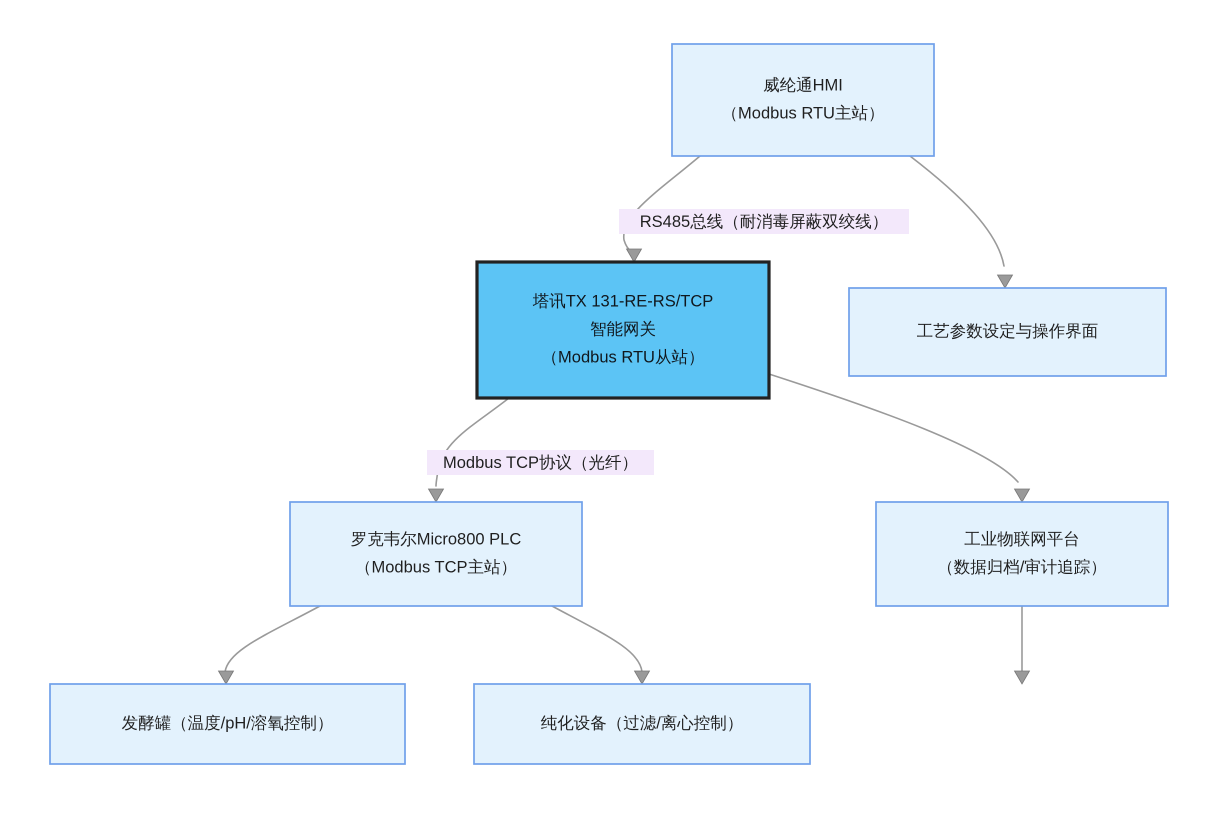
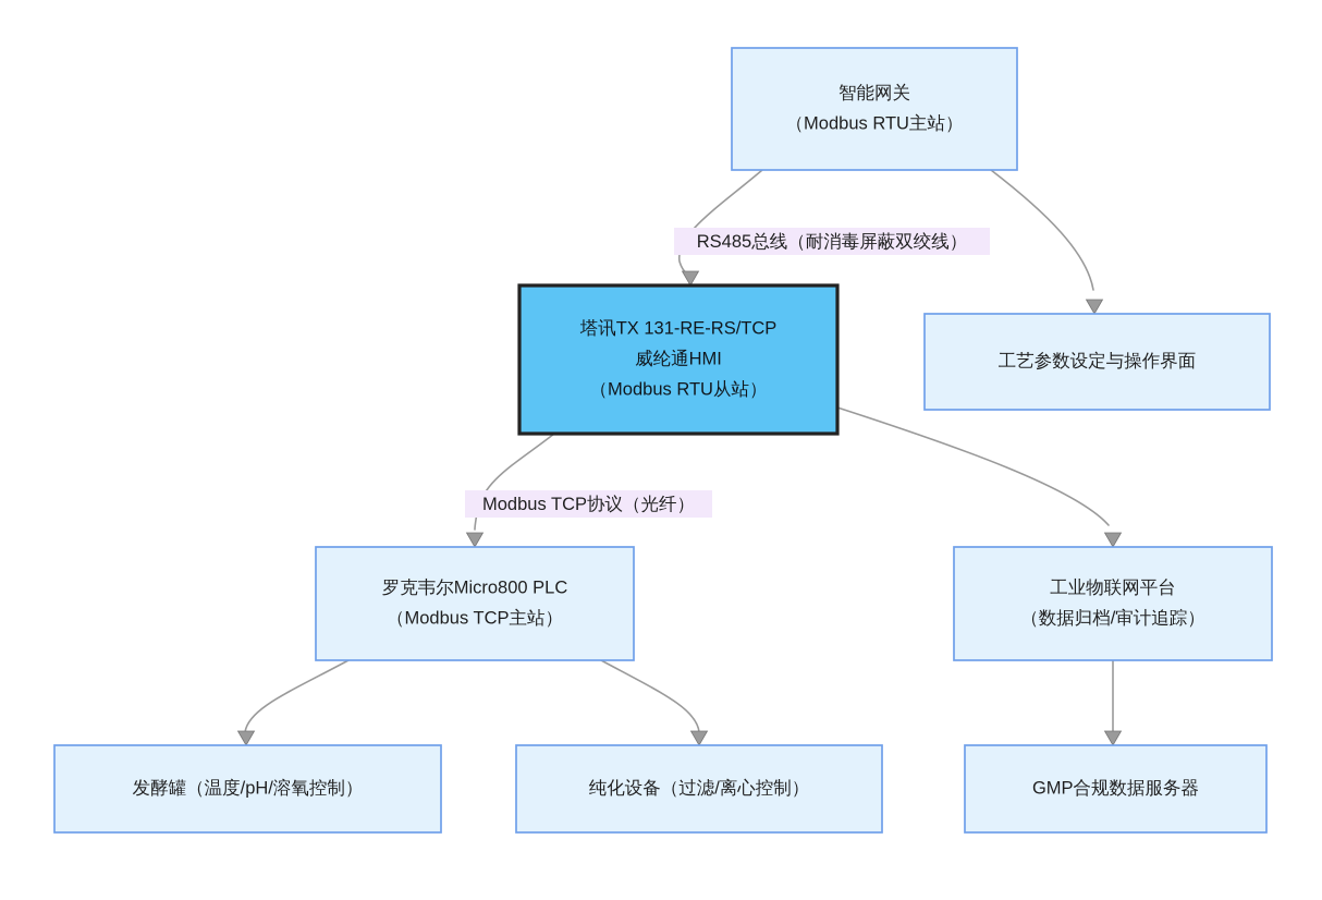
- 威纶通HMI
+ 智能网关
  （Modbus RTU主站）
  塔讯TX 131-RE-RS/TCP
- 智能网关
+ 威纶通HMI
  （Modbus RTU从站）
  工艺参数设定与操作界面
  罗克韦尔Micro800 PLC
  （Modbus TCP主站）
  工业物联网平台
  （数据归档/审计追踪）
  发酵罐（温度/pH/溶氧控制）
  纯化设备（过滤/离心控制）
+ GMP合规数据服务器
  RS485总线（耐消毒屏蔽双绞线）
  Modbus TCP协议（光纤）
